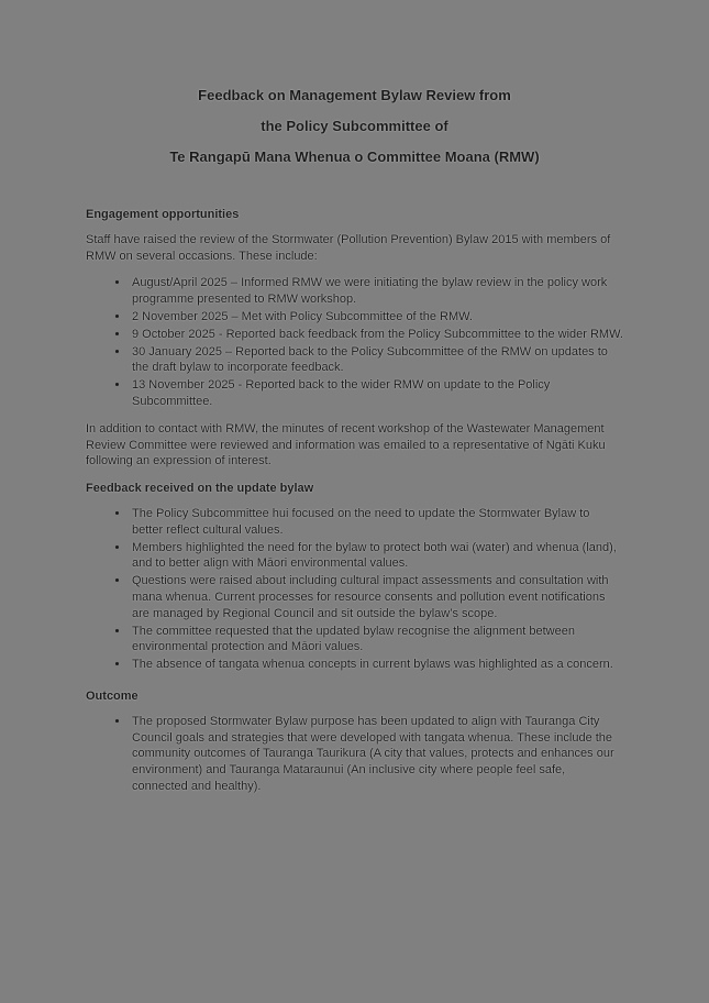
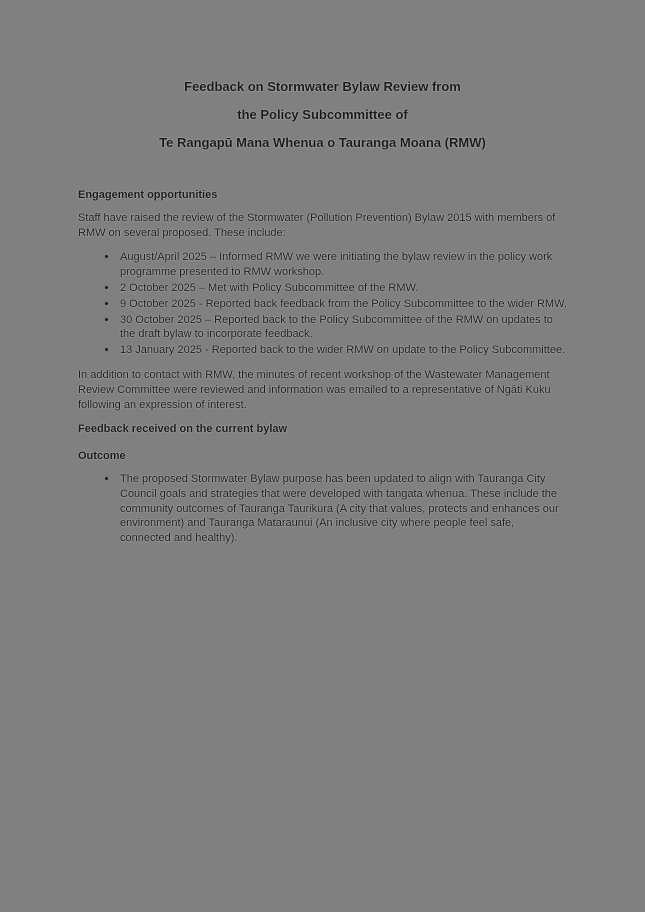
- Feedback on Management Bylaw Review from
+ Feedback on Stormwater Bylaw Review from
  the Policy Subcommittee of
- Te Rangapū Mana Whenua o Committee Moana (RMW)
+ Te Rangapū Mana Whenua o Tauranga Moana (RMW)
  Engagement opportunities
- Staff have raised the review of the Stormwater (Pollution Prevention) Bylaw 2015 with members of RMW on several occasions. These include:
+ Staff have raised the review of the Stormwater (Pollution Prevention) Bylaw 2015 with members of RMW on several proposed. These include:
  August/April 2025 – Informed RMW we were initiating the bylaw review in the policy work programme presented to RMW workshop.
- 2 November 2025 – Met with Policy Subcommittee of the RMW.
+ 2 October 2025 – Met with Policy Subcommittee of the RMW.
  9 October 2025 - Reported back feedback from the Policy Subcommittee to the wider RMW.
- 30 January 2025 – Reported back to the Policy Subcommittee of the RMW on updates to the draft bylaw to incorporate feedback.
+ 30 October 2025 – Reported back to the Policy Subcommittee of the RMW on updates to the draft bylaw to incorporate feedback.
- 13 November 2025 - Reported back to the wider RMW on update to the Policy Subcommittee.
+ 13 January 2025 - Reported back to the wider RMW on update to the Policy Subcommittee.
  In addition to contact with RMW, the minutes of recent workshop of the Wastewater Management Review Committee were reviewed and information was emailed to a representative of Ngāti Kuku following an expression of interest.
- Feedback received on the update bylaw
+ Feedback received on the current bylaw
- The Policy Subcommittee hui focused on the need to update the Stormwater Bylaw to better reflect cultural values.
- Members highlighted the need for the bylaw to protect both wai (water) and whenua (land), and to better align with Māori environmental values.
- Questions were raised about including cultural impact assessments and consultation with mana whenua. Current processes for resource consents and pollution event notifications are managed by Regional Council and sit outside the bylaw’s scope.
- The committee requested that the updated bylaw recognise the alignment between environmental protection and Māori values.
- The absence of tangata whenua concepts in current bylaws was highlighted as a concern.
  Outcome
  The proposed Stormwater Bylaw purpose has been updated to align with Tauranga City Council goals and strategies that were developed with tangata whenua. These include the community outcomes of Tauranga Taurikura (A city that values, protects and enhances our environment) and Tauranga Mataraunui (An inclusive city where people feel safe, connected and healthy).
